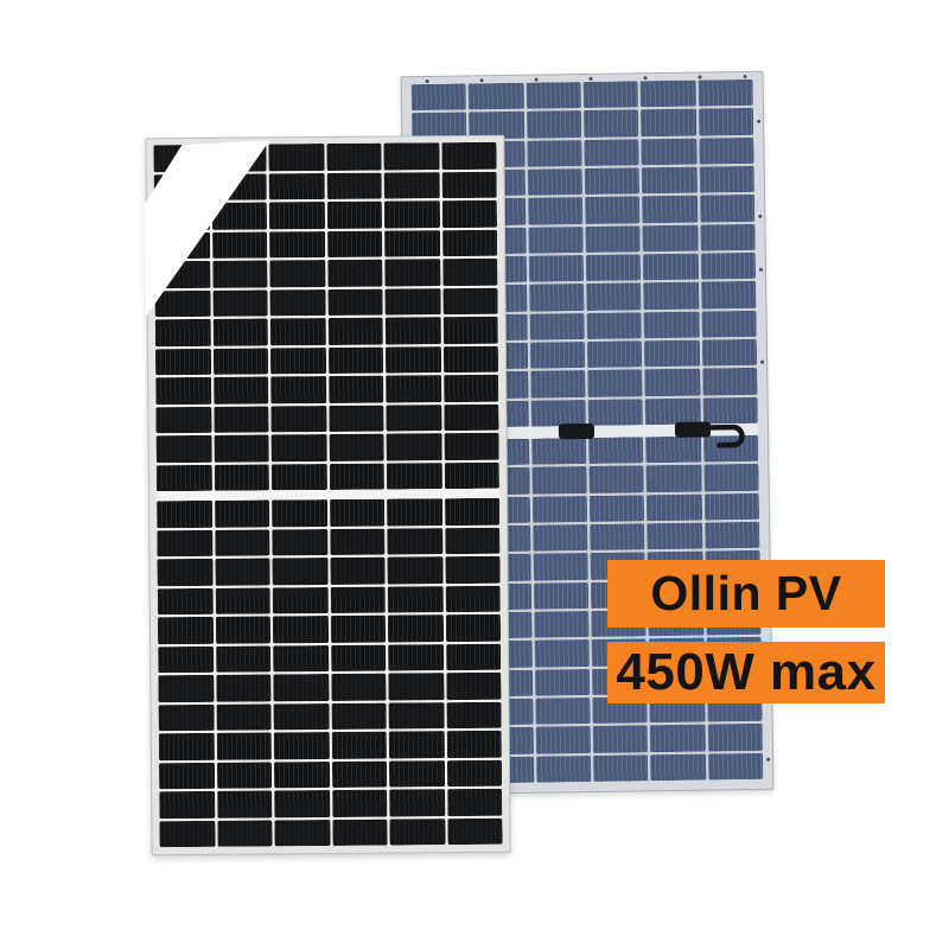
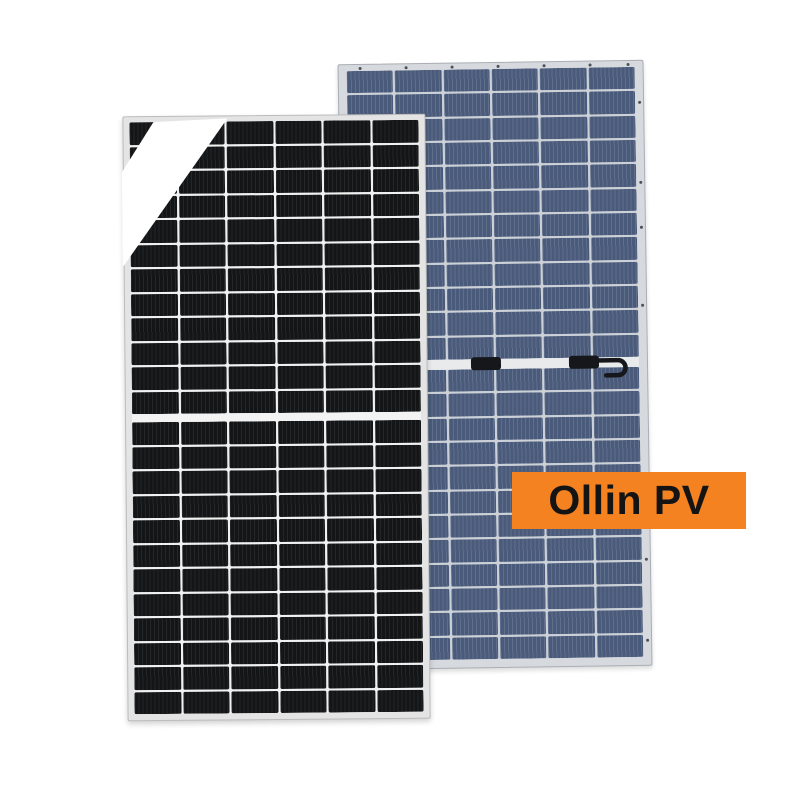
  Ollin PV
- 450W max
